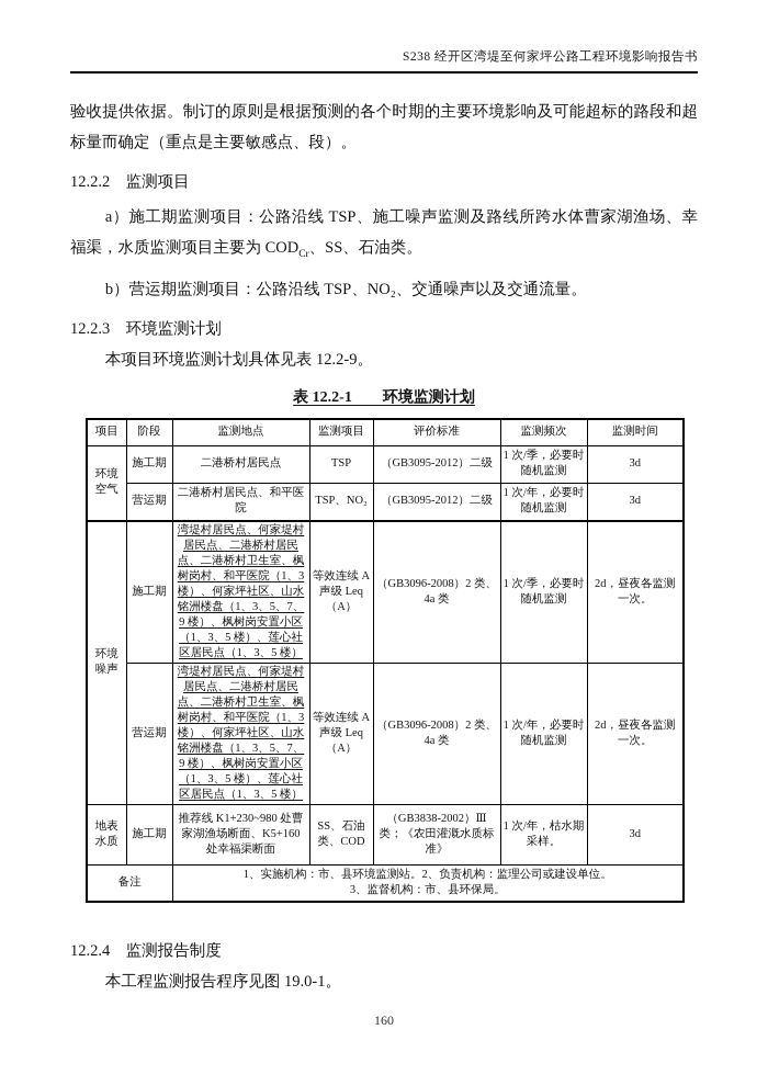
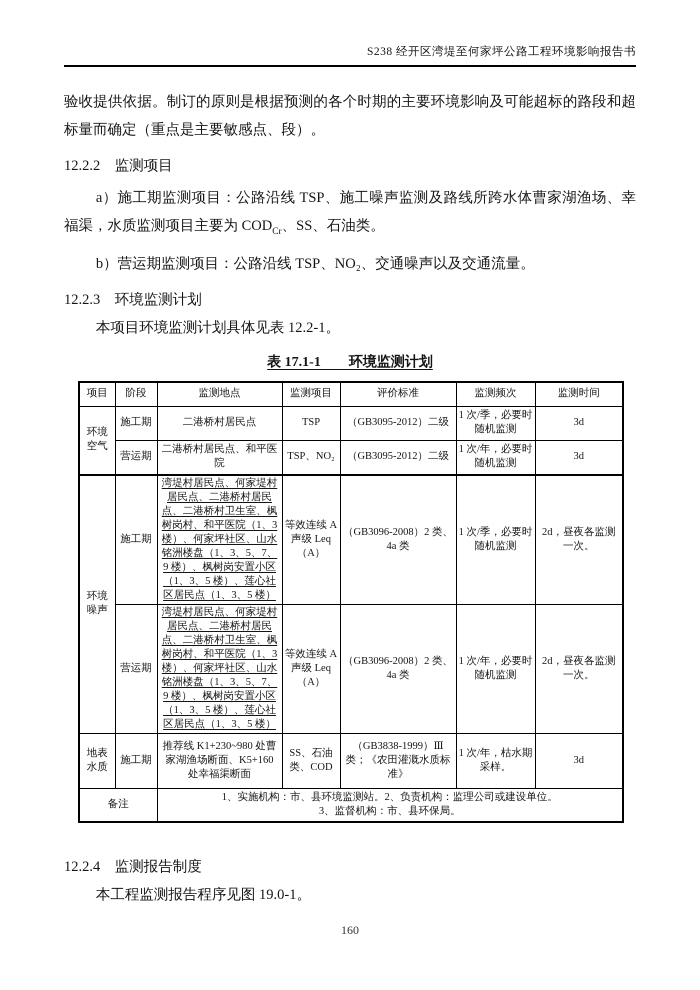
  S238 经开区湾堤至何家坪公路工程环境影响报告书
  验收提供依据。制订的原则是根据预测的各个时期的主要环境影响及可能超标的路段和超标量而确定（重点是主要敏感点、段）。
  12.2.2 监测项目
  a）施工期监测项目：公路沿线 TSP、施工噪声监测及路线所跨水体曹家湖渔场、幸福渠，水质监测项目主要为 CODCr、SS、石油类。
  b）营运期监测项目：公路沿线 TSP、NO₂、交通噪声以及交通流量。
  12.2.3 环境监测计划
- 本项目环境监测计划具体见表 12.2-9。
+ 本项目环境监测计划具体见表 12.2-1。
- 表 12.2-1 环境监测计划
+ 表 17.1-1 环境监测计划
  项目	阶段	监测地点	监测项目	评价标准	监测频次	监测时间
  环境 空气	施工期	二港桥村居民点	TSP	（GB3095-2012）二级	1 次/季，必要时随机监测	3d
  营运期	二港桥村居民点、和平医院	TSP、NO₂	（GB3095-2012）二级	1 次/年，必要时随机监测	3d
  环境 噪声	施工期	湾堤村居民点、何家堤村居民点、二港桥村居民点、二港桥村卫生室、枫树岗村、和平医院（1、3 楼）、何家坪社区、山水铭洲楼盘（1、3、5、7、9 楼）、枫树岗安置小区（1、3、5 楼）、莲心社区居民点（1、3、5 楼）	等效连续 A 声级 Leq （A）	（GB3096-2008）2 类、4a 类	1 次/季，必要时随机监测	2d，昼夜各监测一次。
  营运期	湾堤村居民点、何家堤村居民点、二港桥村居民点、二港桥村卫生室、枫树岗村、和平医院（1、3 楼）、何家坪社区、山水铭洲楼盘（1、3、5、7、9 楼）、枫树岗安置小区（1、3、5 楼）、莲心社区居民点（1、3、5 楼）	等效连续 A 声级 Leq （A）	（GB3096-2008）2 类、4a 类	1 次/年，必要时随机监测	2d，昼夜各监测一次。
- 地表 水质	施工期	推荐线 K1+230~980 处曹家湖渔场断面、K5+160 处幸福渠断面	SS、石油类、COD	（GB3838-2002）Ⅲ类；《农田灌溉水质标准》	1 次/年，枯水期采样。	3d
+ 地表 水质	施工期	推荐线 K1+230~980 处曹家湖渔场断面、K5+160 处幸福渠断面	SS、石油类、COD	（GB3838-1999）Ⅲ类；《农田灌溉水质标准》	1 次/年，枯水期采样。	3d
  备注	1、实施机构：市、县环境监测站。2、负责机构：监理公司或建设单位。 3、监督机构：市、县环保局。
  12.2.4 监测报告制度
  本工程监测报告程序见图 19.0-1。
  160
